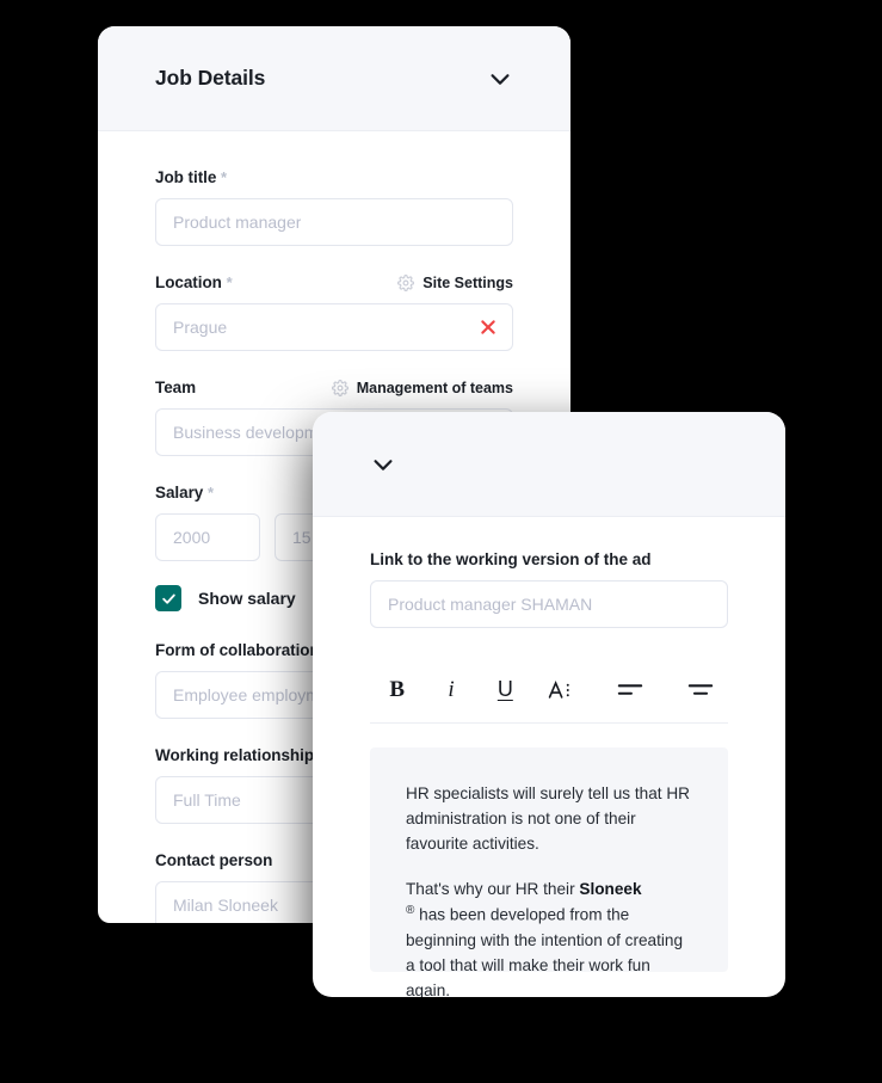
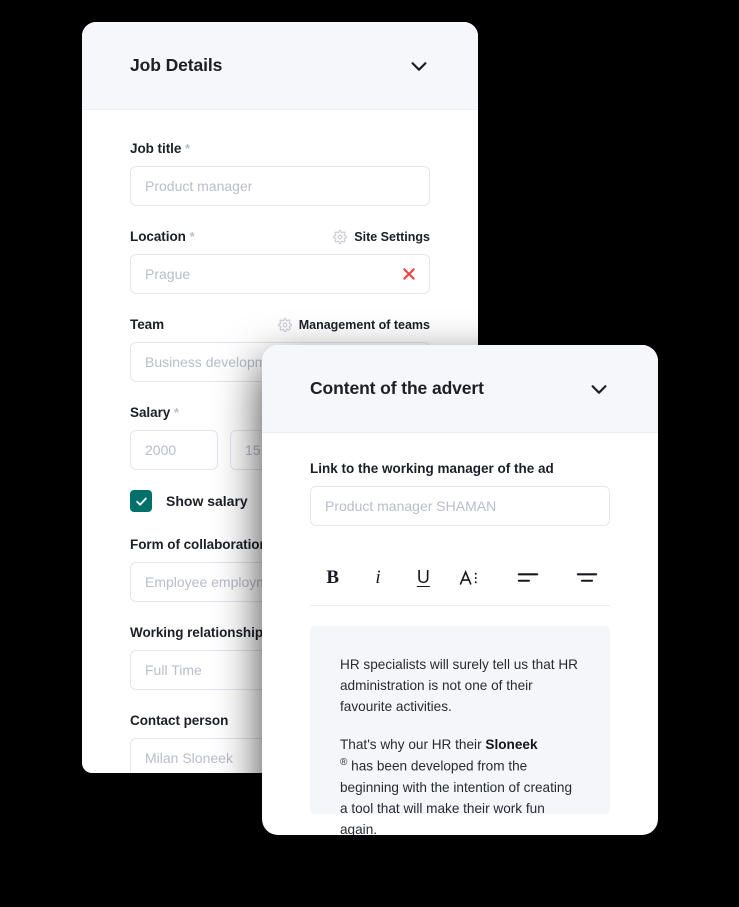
  Job Details
  Job title *
  Product manager
  Location *
  Site Settings
  Prague
  Team
  Management of teams
  Salary *
  2000
  15
  Show salary
  Form of collaboratio
  Employee employ
  Working relationship
  Full Time
  Contact person
  Milan Sloneek
+ Content of the advert
- Link to the working version of the ad
+ Link to the working manager of the ad
  Product manager SHAMAN
  B
  i
  U
  HR specialists will surely tell us that HR administration is not one of their favourite activities.
  That's why our HR their Sloneek
  ® has been developed from the beginning with the intention of creating a tool that will make their work fun again.
